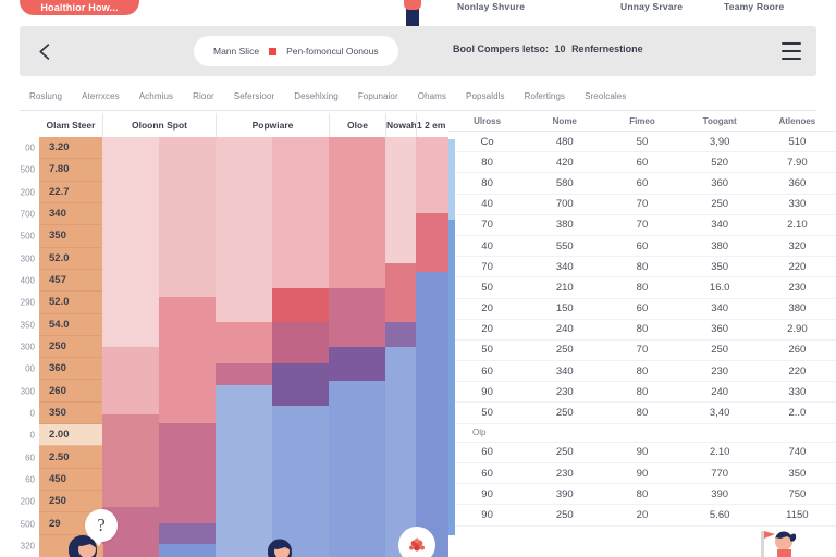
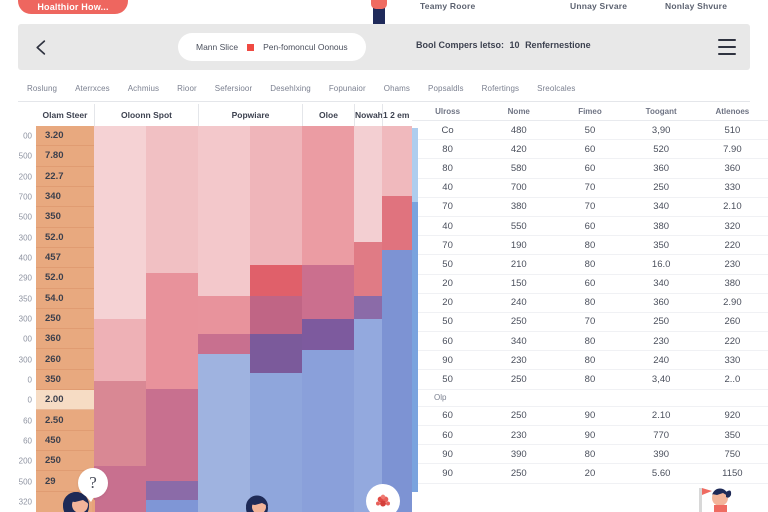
  Hoalthior How...
- Nonlay Shvure
+ Teamy Roore
  Unnay Srvare
- Teamy Roore
+ Nonlay Shvure
  Mann Slice
  Pen-fomoncul Oonous
  Bool Compers letso: 10 Renfernestione
  Roslung
  Aterrxces
  Achmius
  Rioor
  Sefersioor
  Desehlxing
  Fopunaior
  Ohams
  Popsaldls
  Rofertings
  Sreolcales
  Olam Steer
  Oloonn Spot
  Popwiare
  Oloe
  00
  500
  200
  700
  500
  300
  400
  290
  350
  300
  00
  300
  0
  0
  60
  60
  200
  500
  320
  3.20
  7.80
  22.7
  340
  350
  52.0
  457
  52.0
  54.0
  250
  360
  260
  350
  2.00
  2.50
  450
  250
  29
  Ulross	Nome	Fimeo	Toogant	Atlenoes
  Co	480	50	3,90	510
  80	420	60	520	7.90
  80	580	60	360	360
  40	700	70	250	330
  70	380	70	340	2.10
  40	550	60	380	320
- 70	340	80	350	220
+ 70	190	80	350	220
  50	210	80	16.0	230
  20	150	60	340	380
  20	240	80	360	2.90
  50	250	70	250	260
  60	340	80	230	220
  90	230	80	240	330
  50	250	80	3,40	2..0
  Olp
- 60	250	90	2.10	740
+ 60	250	90	2.10	920
  60	230	90	770	350
  90	390	80	390	750
  90	250	20	5.60	1150
  ?
